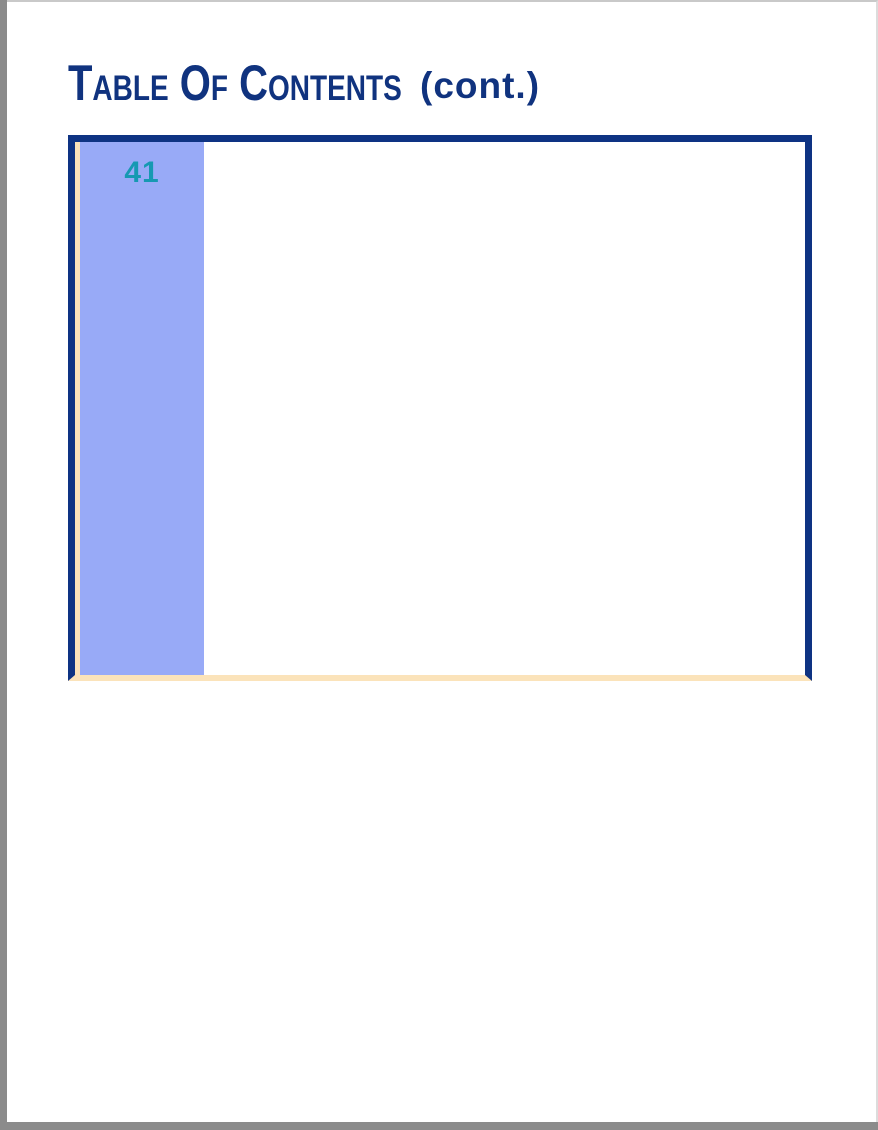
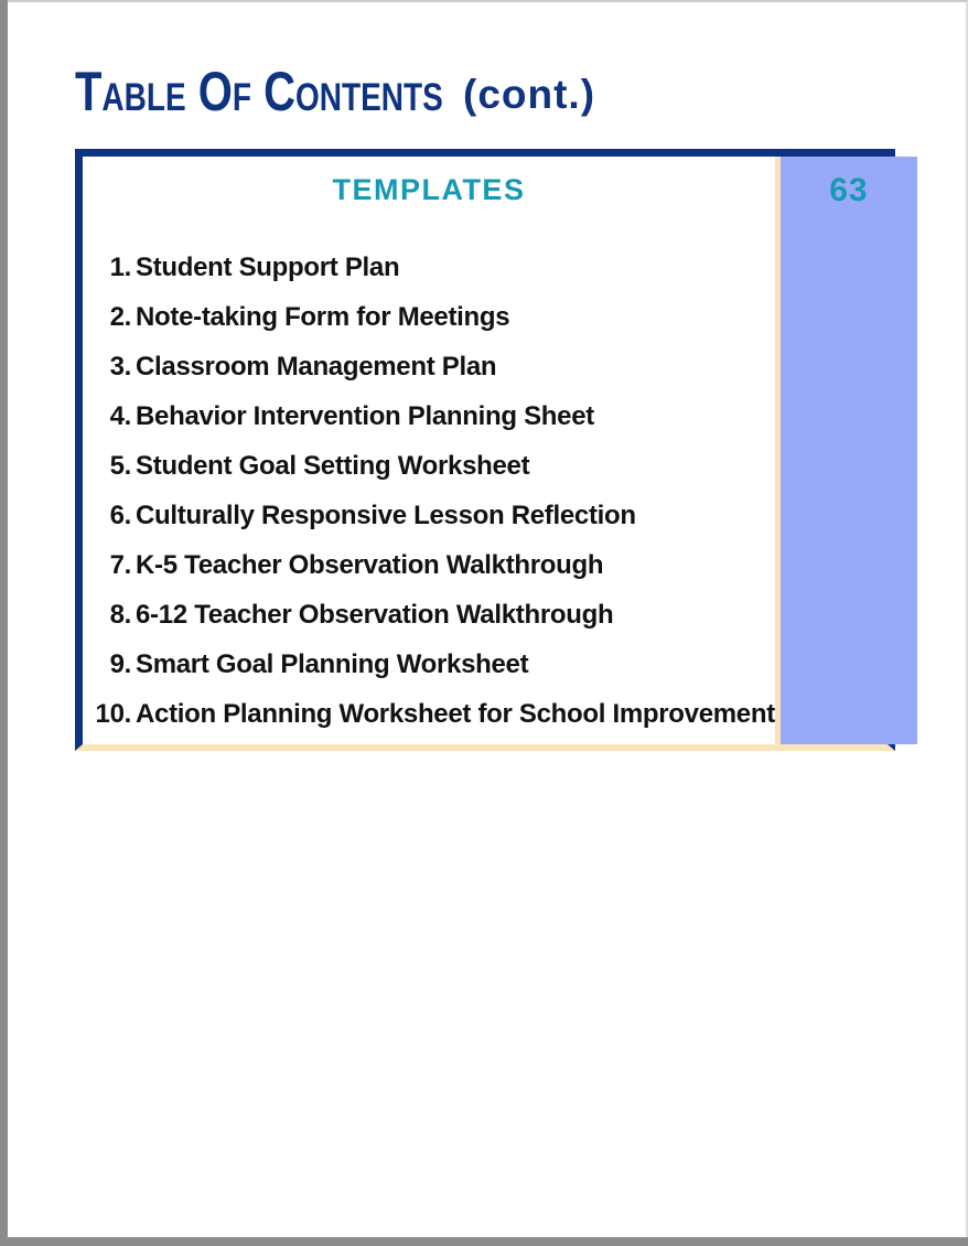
  Table Of Contents
  (cont.)
+ TEMPLATES
+ 1.
+ Student Support Plan
+ 2.
+ Note-taking Form for Meetings
+ 3.
+ Classroom Management Plan
+ 4.
+ Behavior Intervention Planning Sheet
+ 5.
+ Student Goal Setting Worksheet
+ 6.
+ Culturally Responsive Lesson Reflection
+ 7.
+ K-5 Teacher Observation Walkthrough
+ 8.
+ 6-12 Teacher Observation Walkthrough
+ 9.
+ Smart Goal Planning Worksheet
+ 10.
+ Action Planning Worksheet for School Improvement
- 41
+ 63
